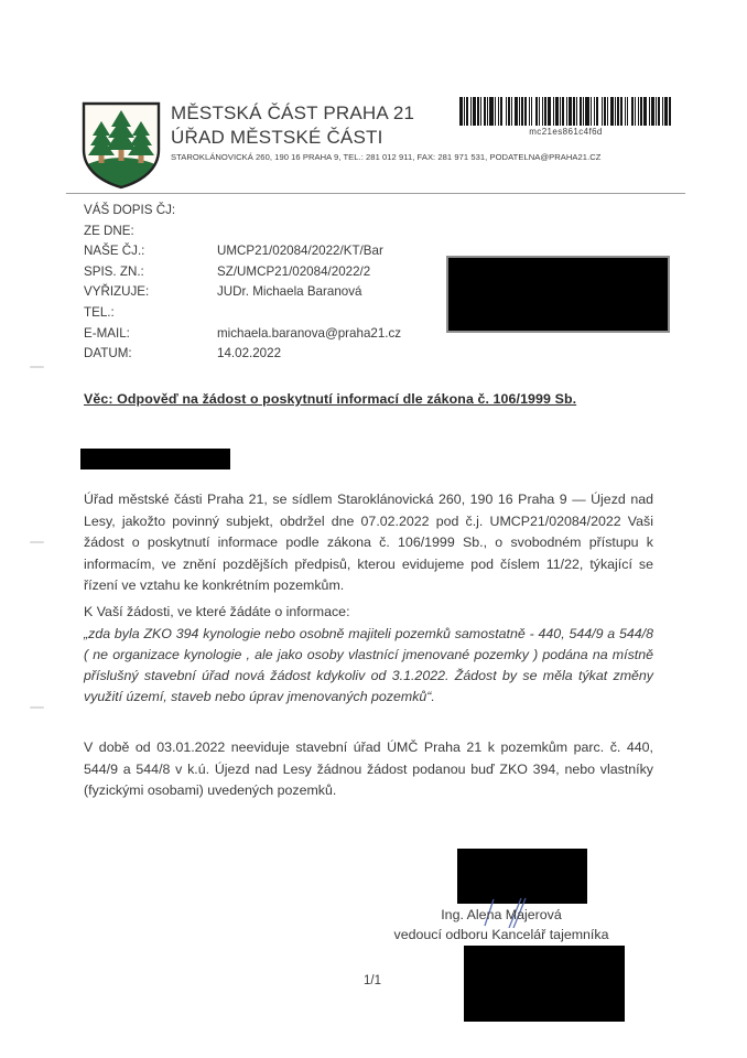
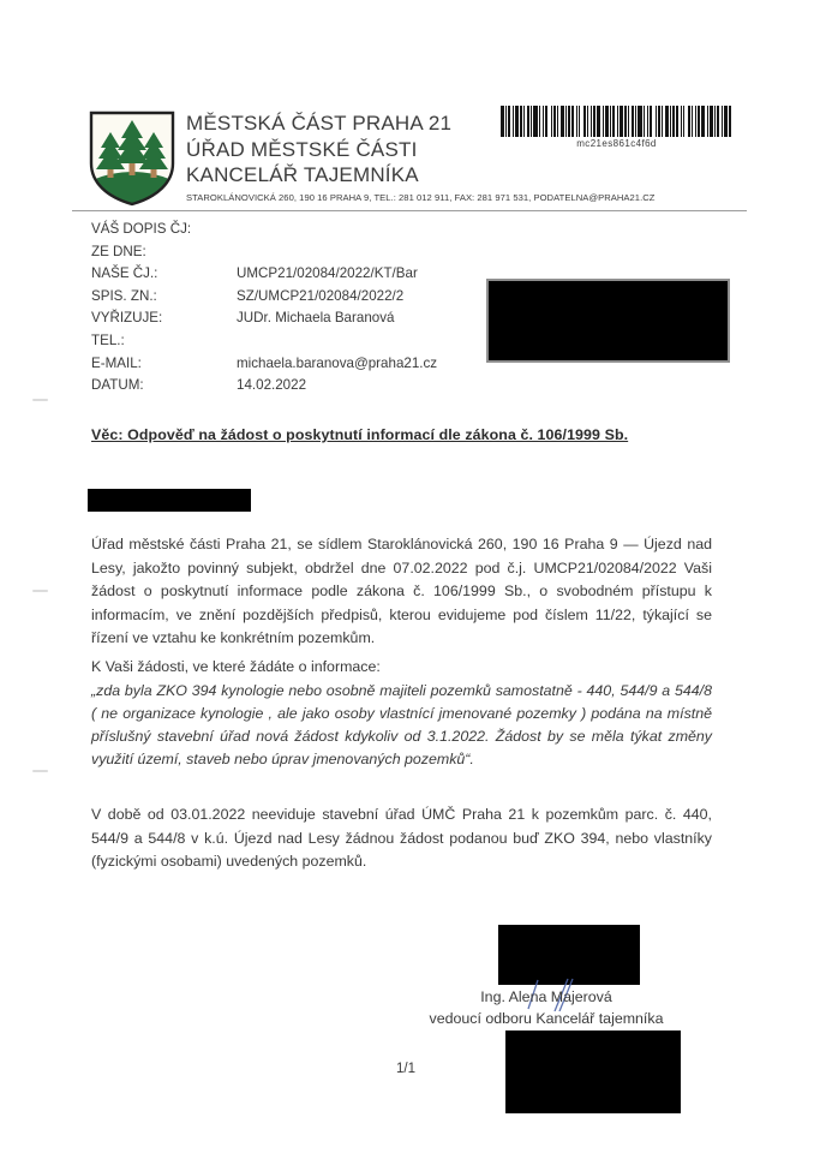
  MĚSTSKÁ ČÁST PRAHA 21
  ÚŘAD MĚSTSKÉ ČÁSTI
+ KANCELÁŘ TAJEMNÍKA
  STAROKLÁNOVICKÁ 260, 190 16 PRAHA 9, TEL.: 281 012 911, FAX: 281 971 531, PODATELNA@PRAHA21.CZ
  mc21es861c4f6d
  VÁŠ DOPIS ČJ:
  ZE DNE:
  NAŠE ČJ.:
  UMCP21/02084/2022/KT/Bar
  SPIS. ZN.:
  SZ/UMCP21/02084/2022/2
  VYŘIZUJE:
  JUDr. Michaela Baranová
  TEL.:
  E-MAIL:
  michaela.baranova@praha21.cz
  DATUM:
  14.02.2022
  Věc: Odpověď na žádost o poskytnutí informací dle zákona č. 106/1999 Sb.
  Úřad městské části Praha 21, se sídlem Staroklánovická 260, 190 16 Praha 9 — Újezd nad Lesy, jakožto povinný subjekt, obdržel dne 07.02.2022 pod č.j. UMCP21/02084/2022 Vaši žádost o poskytnutí informace podle zákona č. 106/1999 Sb., o svobodném přístupu k informacím, ve znění pozdějších předpisů, kterou evidujeme pod číslem 11/22, týkající se řízení ve vztahu ke konkrétním pozemkům.
- K Vaší žádosti, ve které žádáte o informace:
+ K Vaši žádosti, ve které žádáte o informace:
  „zda byla ZKO 394 kynologie nebo osobně majiteli pozemků samostatně - 440, 544/9 a 544/8 ( ne organizace kynologie , ale jako osoby vlastnící jmenované pozemky ) podána na místně příslušný stavební úřad nová žádost kdykoliv od 3.1.2022. Žádost by se měla týkat změny využití území, staveb nebo úprav jmenovaných pozemků“.
  V době od 03.01.2022 neeviduje stavební úřad ÚMČ Praha 21 k pozemkům parc. č. 440, 544/9 a 544/8 v k.ú. Újezd nad Lesy žádnou žádost podanou buď ZKO 394, nebo vlastníky (fyzickými osobami) uvedených pozemků.
  Ing. Alena Majerová
  vedoucí odboru Kancelář tajemníka
  1/1
